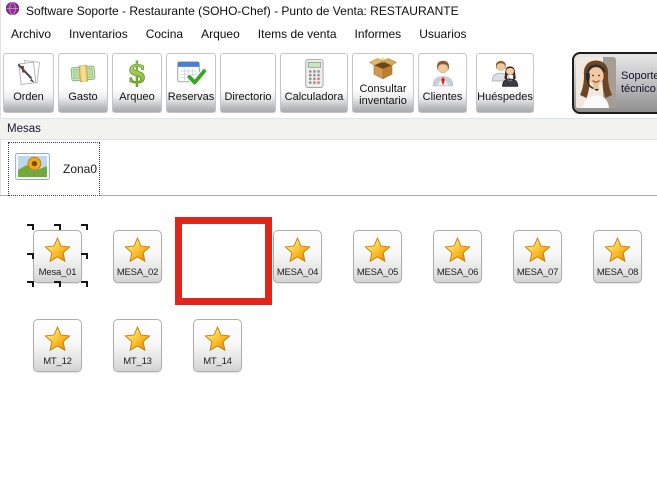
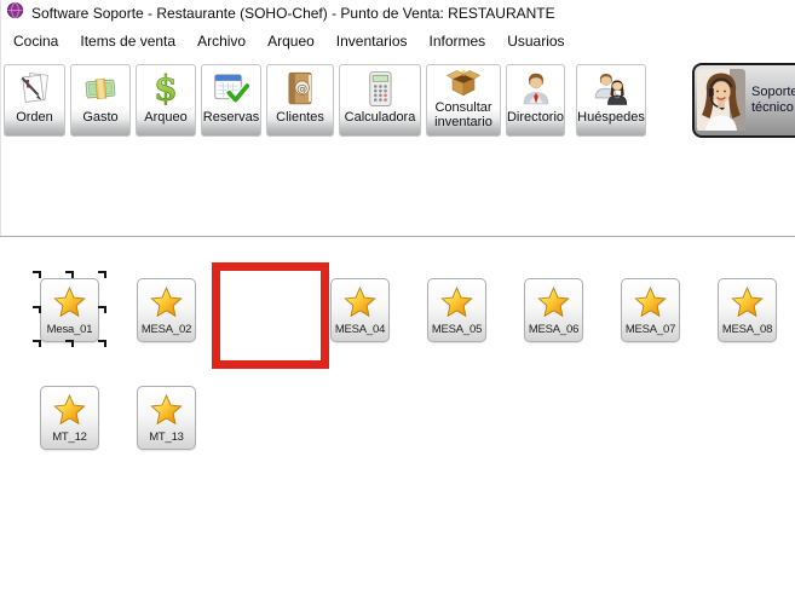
  Software Soporte - Restaurante (SOHO-Chef) - Punto de Venta: RESTAURANTE
- Archivo
+ Cocina
- Inventarios
+ Items de venta
- Cocina
+ Archivo
  Arqueo
- Items de venta
+ Inventarios
  Informes
  Usuarios
  Orden
  Gasto
  $
  Arqueo
  Reservas
+ @
- Directorio
+ Clientes
  Calculadora
  Consultar inventario
- Clientes
+ Directorio
  Huéspedes
  Soporte técnico
- Mesas
- Zona0
  Mesa_01
  MESA_02
  MESA_04
  MESA_05
  MESA_06
  MESA_07
  MESA_08
  MT_12
  MT_13
- MT_14
